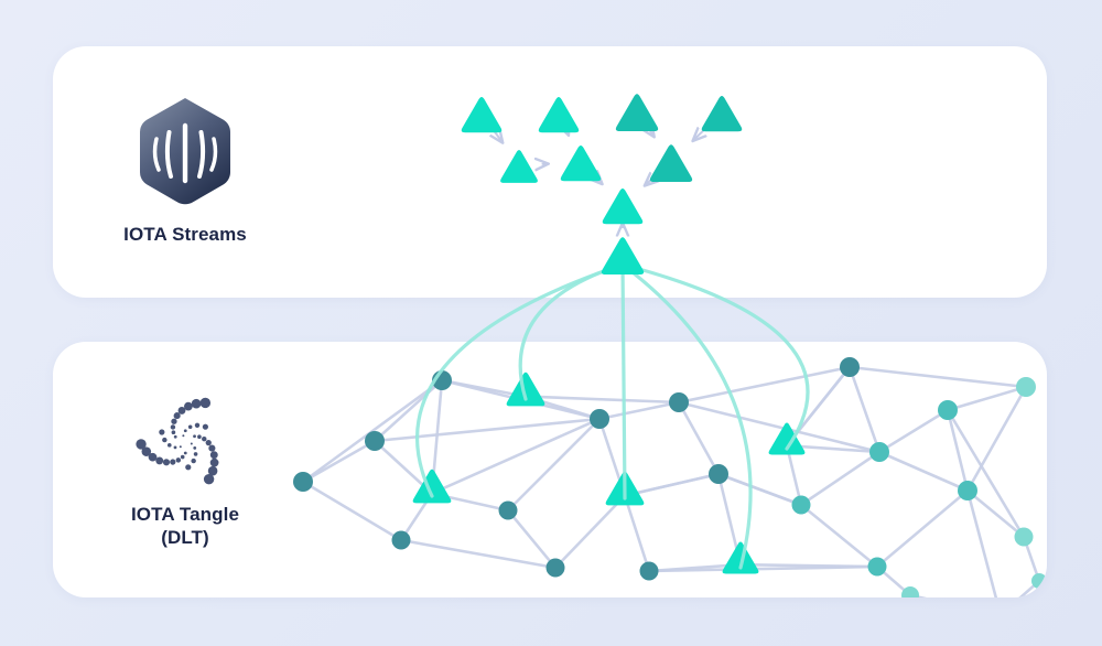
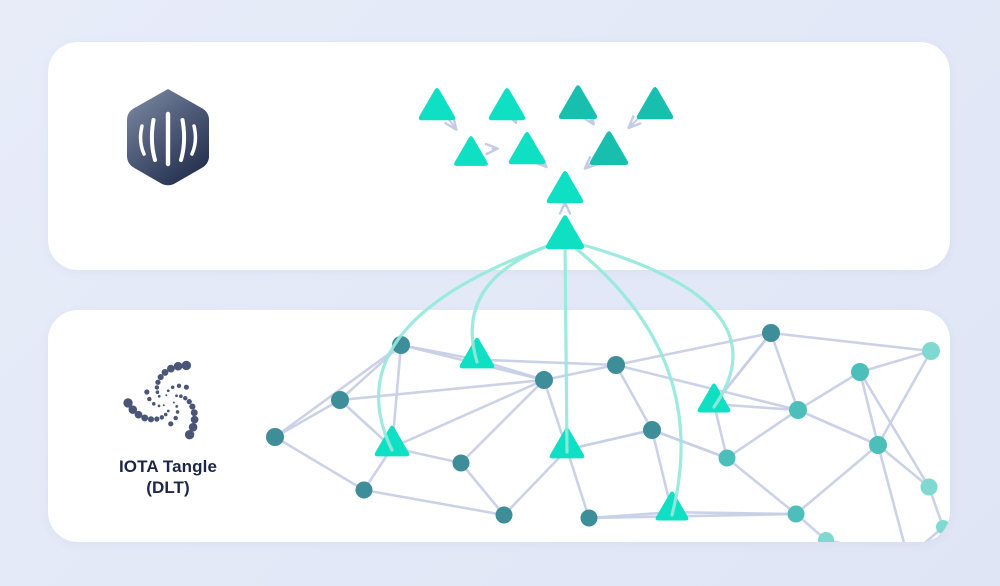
- IOTA Streams
  IOTA Tangle
  (DLT)
